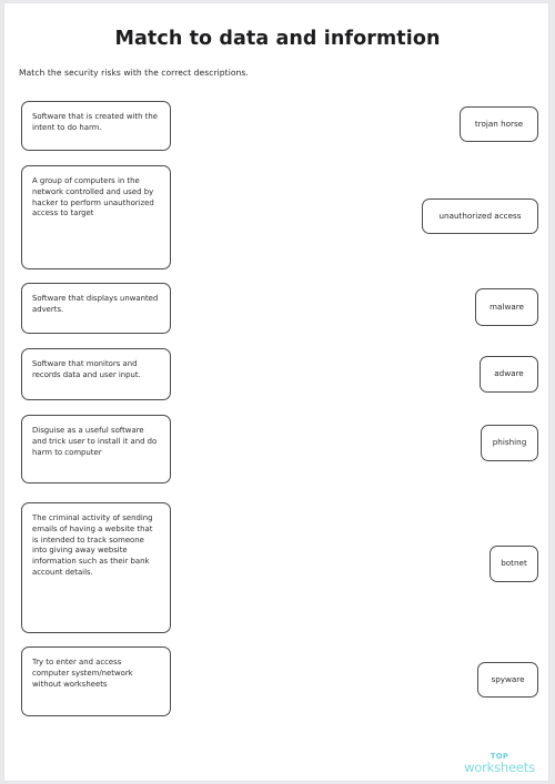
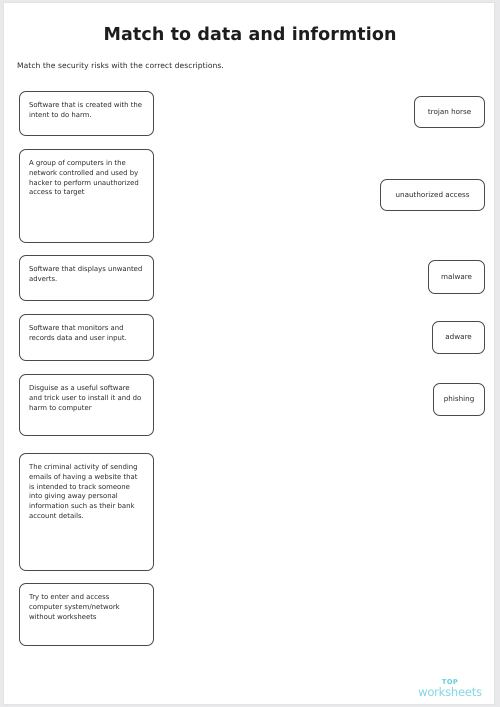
  Match to data and informtion
  Match the security risks with the correct descriptions.
  Software that is created with the intent to do harm.
  A group of computers in the network controlled and used by hacker to perform unauthorized access to target
  Software that displays unwanted adverts.
  Software that monitors and records data and user input.
  Disguise as a useful software and trick user to install it and do harm to computer
- The criminal activity of sending emails of having a website that is intended to track someone into giving away website information such as their bank account details.
+ The criminal activity of sending emails of having a website that is intended to track someone into giving away personal information such as their bank account details.
  Try to enter and access computer system/network without worksheets
  trojan horse
  unauthorized access
  malware
  adware
  phishing
- botnet
- spyware
  TOP
  worksheets
